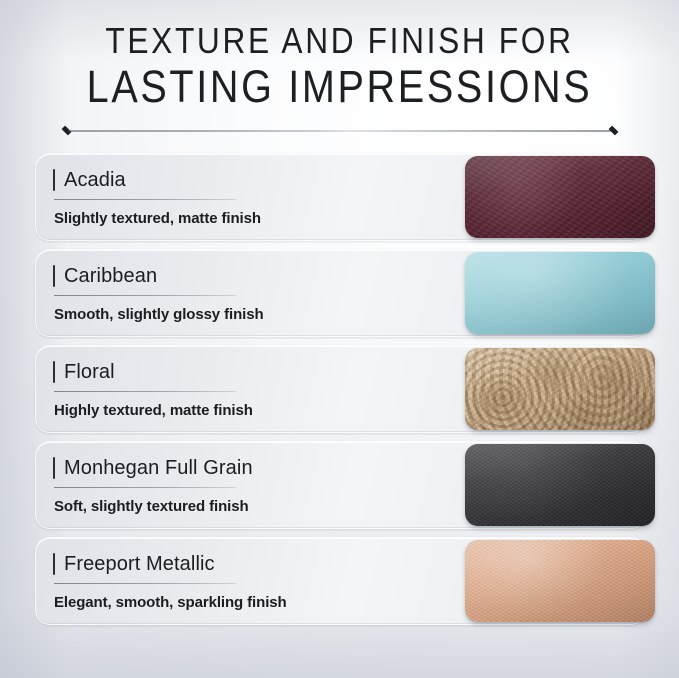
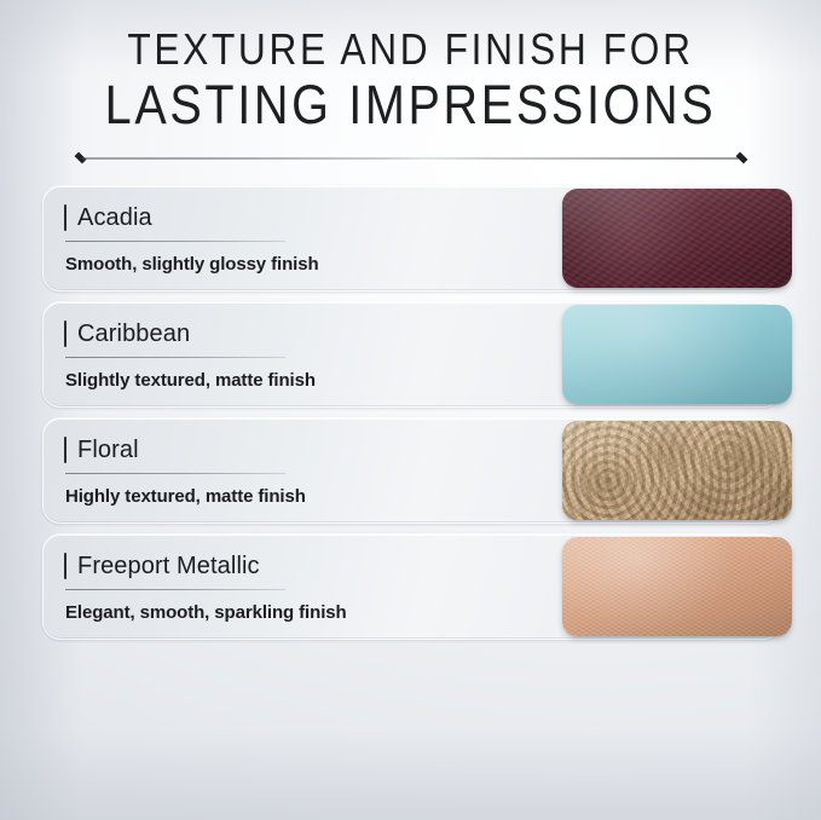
  TEXTURE AND FINISH FOR
  LASTING IMPRESSIONS
  Acadia
- Slightly textured, matte finish
+ Smooth, slightly glossy finish
  Caribbean
- Smooth, slightly glossy finish
+ Slightly textured, matte finish
  Floral
  Highly textured, matte finish
- Monhegan Full Grain
- Soft, slightly textured finish
  Freeport Metallic
  Elegant, smooth, sparkling finish
